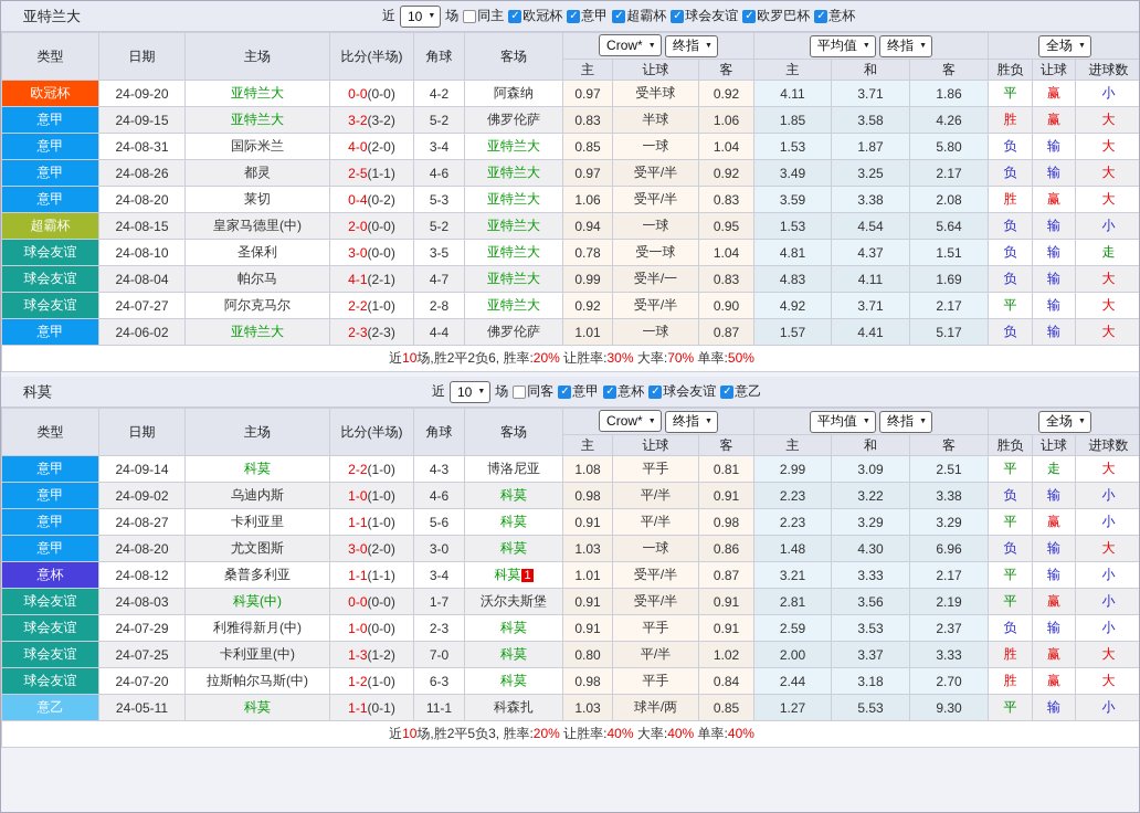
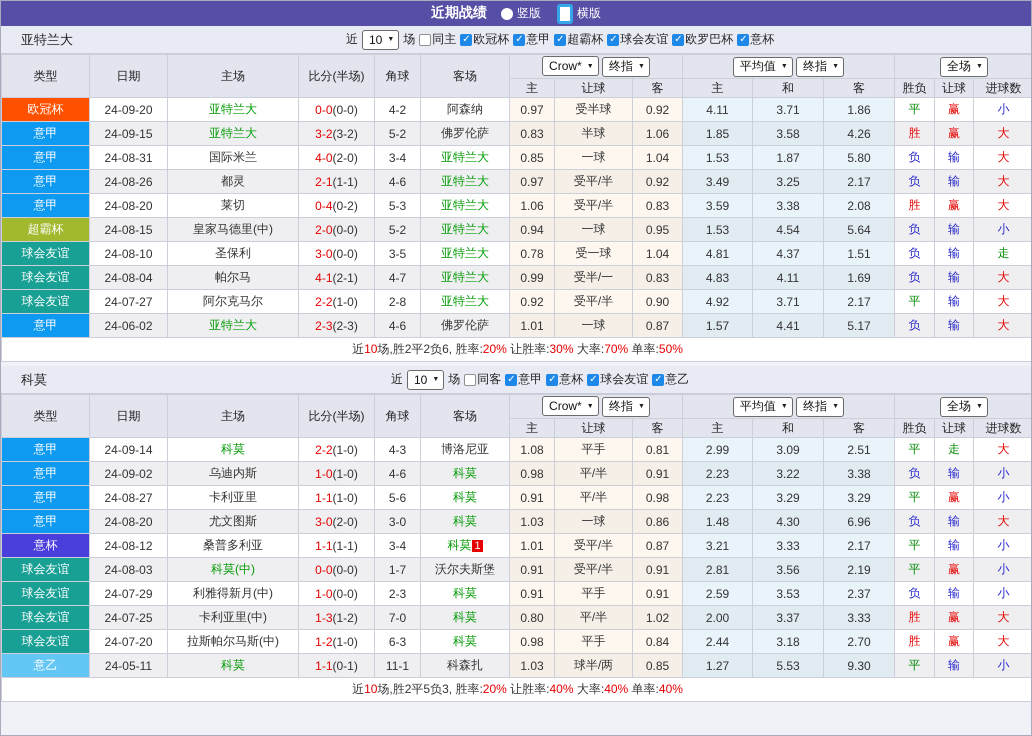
+ 近期战绩
+ 竖版
+ 横版
  亚特兰大
  近
  10
  场
  同主
  欧冠杯
  意甲
  超霸杯
  球会友谊
  欧罗巴杯
  意杯
  类型	日期	主场	比分(半场)	角球	客场	Crow* 终指	平均值 终指	全场
  主	让球	客	主	和	客	胜负	让球	进球数
  欧冠杯	24-09-20	亚特兰大	0-0(0-0)	4-2	阿森纳	0.97	受半球	0.92	4.11	3.71	1.86	平	赢	小
  意甲	24-09-15	亚特兰大	3-2(3-2)	5-2	佛罗伦萨	0.83	半球	1.06	1.85	3.58	4.26	胜	赢	大
  意甲	24-08-31	国际米兰	4-0(2-0)	3-4	亚特兰大	0.85	一球	1.04	1.53	1.87	5.80	负	输	大
- 意甲	24-08-26	都灵	2-5(1-1)	4-6	亚特兰大	0.97	受平/半	0.92	3.49	3.25	2.17	负	输	大
+ 意甲	24-08-26	都灵	2-1(1-1)	4-6	亚特兰大	0.97	受平/半	0.92	3.49	3.25	2.17	负	输	大
  意甲	24-08-20	莱切	0-4(0-2)	5-3	亚特兰大	1.06	受平/半	0.83	3.59	3.38	2.08	胜	赢	大
  超霸杯	24-08-15	皇家马德里(中)	2-0(0-0)	5-2	亚特兰大	0.94	一球	0.95	1.53	4.54	5.64	负	输	小
  球会友谊	24-08-10	圣保利	3-0(0-0)	3-5	亚特兰大	0.78	受一球	1.04	4.81	4.37	1.51	负	输	走
  球会友谊	24-08-04	帕尔马	4-1(2-1)	4-7	亚特兰大	0.99	受半/一	0.83	4.83	4.11	1.69	负	输	大
  球会友谊	24-07-27	阿尔克马尔	2-2(1-0)	2-8	亚特兰大	0.92	受平/半	0.90	4.92	3.71	2.17	平	输	大
- 意甲	24-06-02	亚特兰大	2-3(2-3)	4-4	佛罗伦萨	1.01	一球	0.87	1.57	4.41	5.17	负	输	大
+ 意甲	24-06-02	亚特兰大	2-3(2-3)	4-6	佛罗伦萨	1.01	一球	0.87	1.57	4.41	5.17	负	输	大
  近10场,胜2平2负6, 胜率:20% 让胜率:30% 大率:70% 单率:50%
  科莫
  近
  10
  场
  同客
  意甲
  意杯
  球会友谊
  意乙
  类型	日期	主场	比分(半场)	角球	客场	Crow* 终指	平均值 终指	全场
  主	让球	客	主	和	客	胜负	让球	进球数
  意甲	24-09-14	科莫	2-2(1-0)	4-3	博洛尼亚	1.08	平手	0.81	2.99	3.09	2.51	平	走	大
  意甲	24-09-02	乌迪内斯	1-0(1-0)	4-6	科莫	0.98	平/半	0.91	2.23	3.22	3.38	负	输	小
  意甲	24-08-27	卡利亚里	1-1(1-0)	5-6	科莫	0.91	平/半	0.98	2.23	3.29	3.29	平	赢	小
  意甲	24-08-20	尤文图斯	3-0(2-0)	3-0	科莫	1.03	一球	0.86	1.48	4.30	6.96	负	输	大
  意杯	24-08-12	桑普多利亚	1-1(1-1)	3-4	科莫 1	1.01	受平/半	0.87	3.21	3.33	2.17	平	输	小
  球会友谊	24-08-03	科莫(中)	0-0(0-0)	1-7	沃尔夫斯堡	0.91	受平/半	0.91	2.81	3.56	2.19	平	赢	小
  球会友谊	24-07-29	利雅得新月(中)	1-0(0-0)	2-3	科莫	0.91	平手	0.91	2.59	3.53	2.37	负	输	小
  球会友谊	24-07-25	卡利亚里(中)	1-3(1-2)	7-0	科莫	0.80	平/半	1.02	2.00	3.37	3.33	胜	赢	大
  球会友谊	24-07-20	拉斯帕尔马斯(中)	1-2(1-0)	6-3	科莫	0.98	平手	0.84	2.44	3.18	2.70	胜	赢	大
  意乙	24-05-11	科莫	1-1(0-1)	11-1	科森扎	1.03	球半/两	0.85	1.27	5.53	9.30	平	输	小
  近10场,胜2平5负3, 胜率:20% 让胜率:40% 大率:40% 单率:40%
